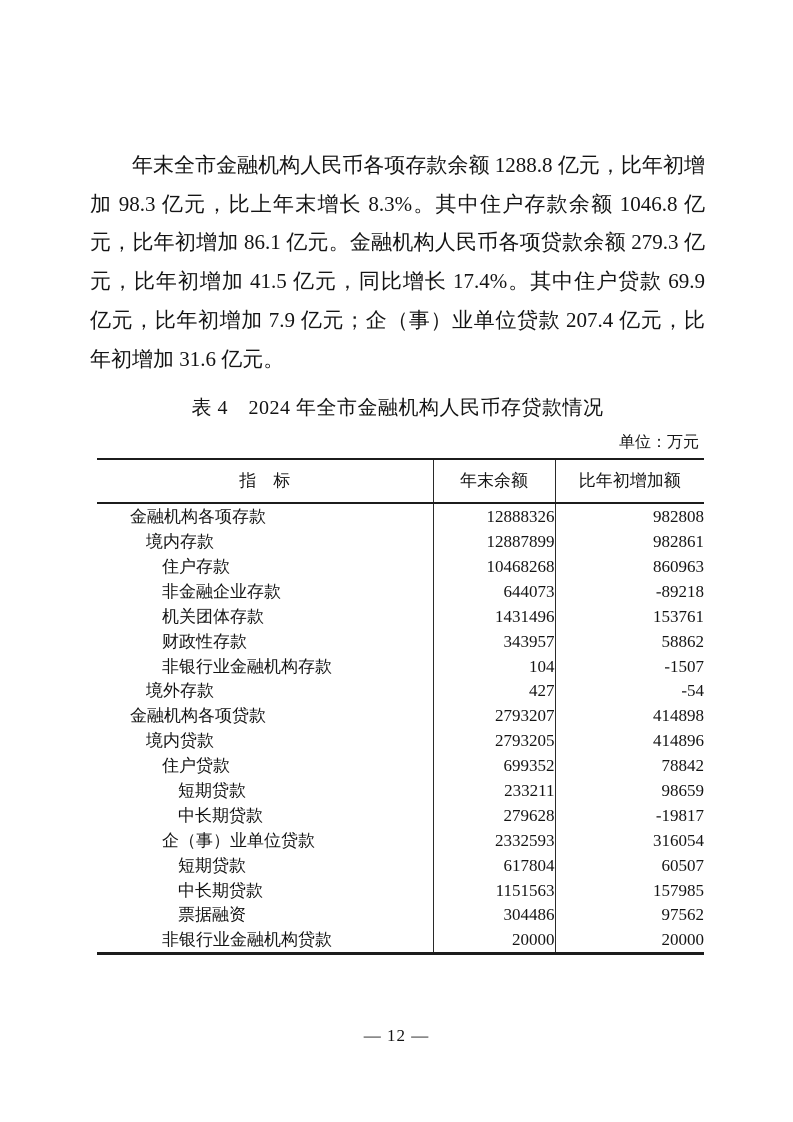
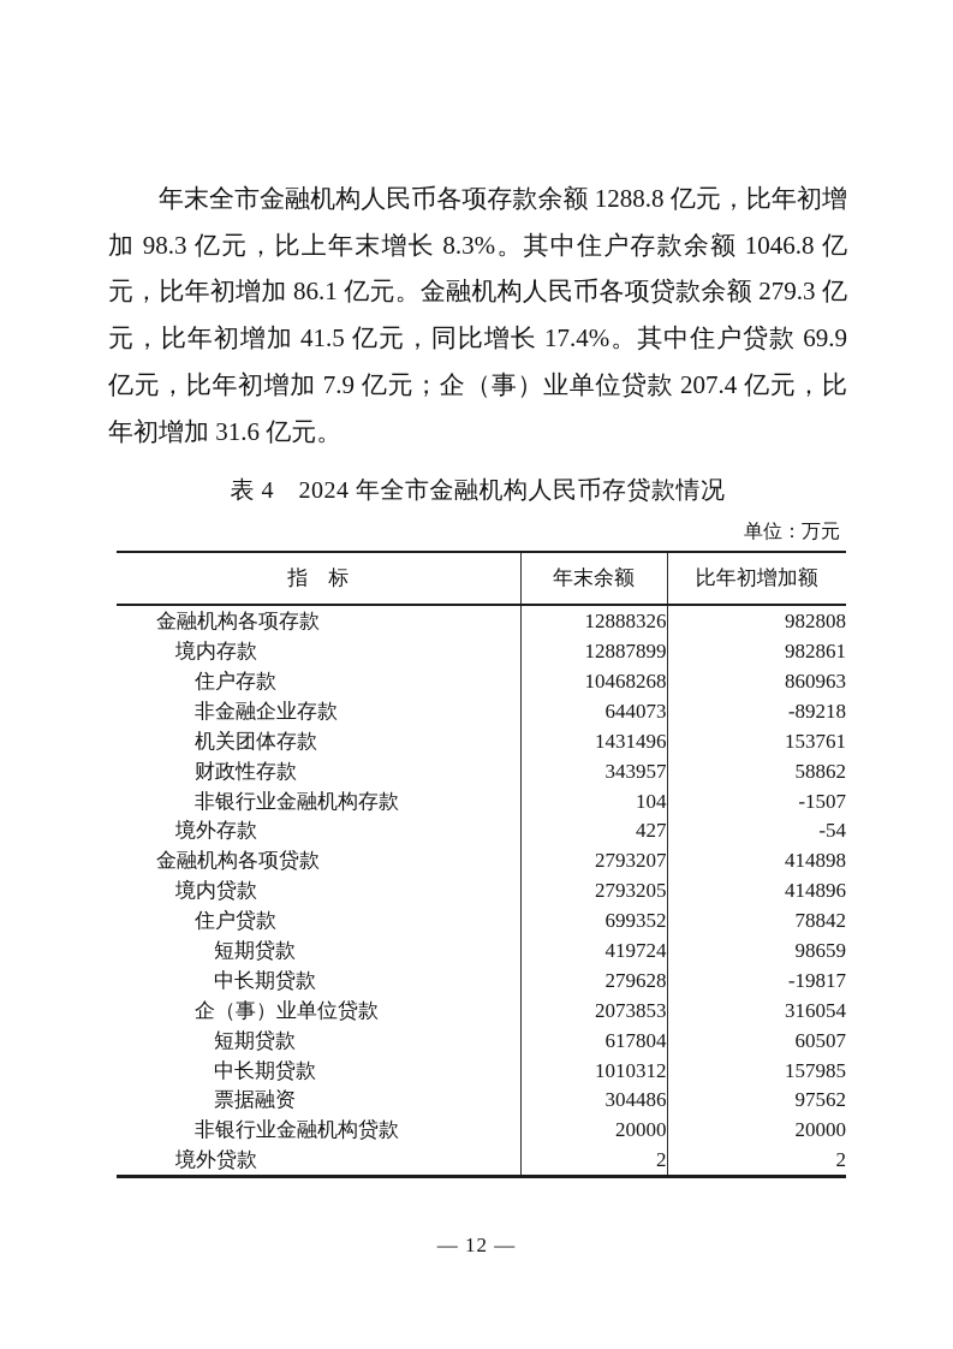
  年末全市金融机构人民币各项存款余额 1288.8 亿元，比年初增加 98.3 亿元，比上年末增长 8.3%。其中住户存款余额 1046.8 亿元，比年初增加 86.1 亿元。金融机构人民币各项贷款余额 279.3 亿元，比年初增加 41.5 亿元，同比增长 17.4%。其中住户贷款 69.9 亿元，比年初增加 7.9 亿元；企（事）业单位贷款 207.4 亿元，比年初增加 31.6 亿元。
  表 4 2024 年全市金融机构人民币存贷款情况
  单位：万元
  指 标	年末余额	比年初增加额
  金融机构各项存款	12888326	982808
  境内存款	12887899	982861
  住户存款	10468268	860963
  非金融企业存款	644073	-89218
  机关团体存款	1431496	153761
  财政性存款	343957	58862
  非银行业金融机构存款	104	-1507
  境外存款	427	-54
  金融机构各项贷款	2793207	414898
  境内贷款	2793205	414896
  住户贷款	699352	78842
- 短期贷款	233211	98659
+ 短期贷款	419724	98659
  中长期贷款	279628	-19817
- 企（事）业单位贷款	2332593	316054
+ 企（事）业单位贷款	2073853	316054
  短期贷款	617804	60507
- 中长期贷款	1151563	157985
+ 中长期贷款	1010312	157985
  票据融资	304486	97562
  非银行业金融机构贷款	20000	20000
+ 境外贷款	2	2
  — 12 —
